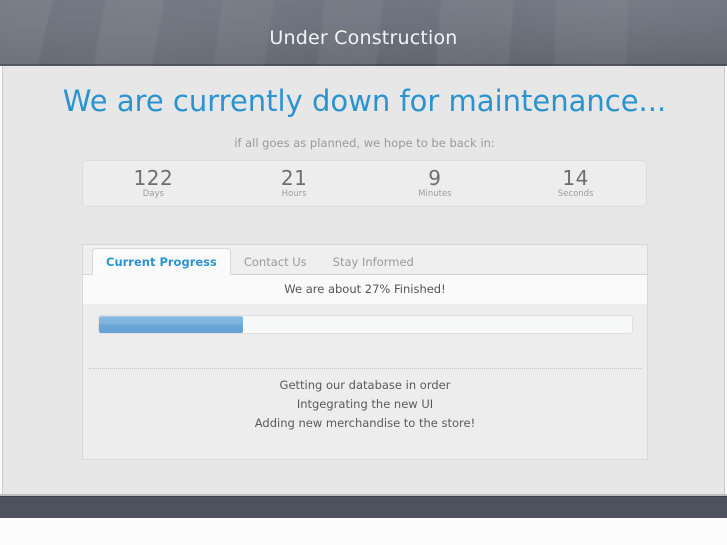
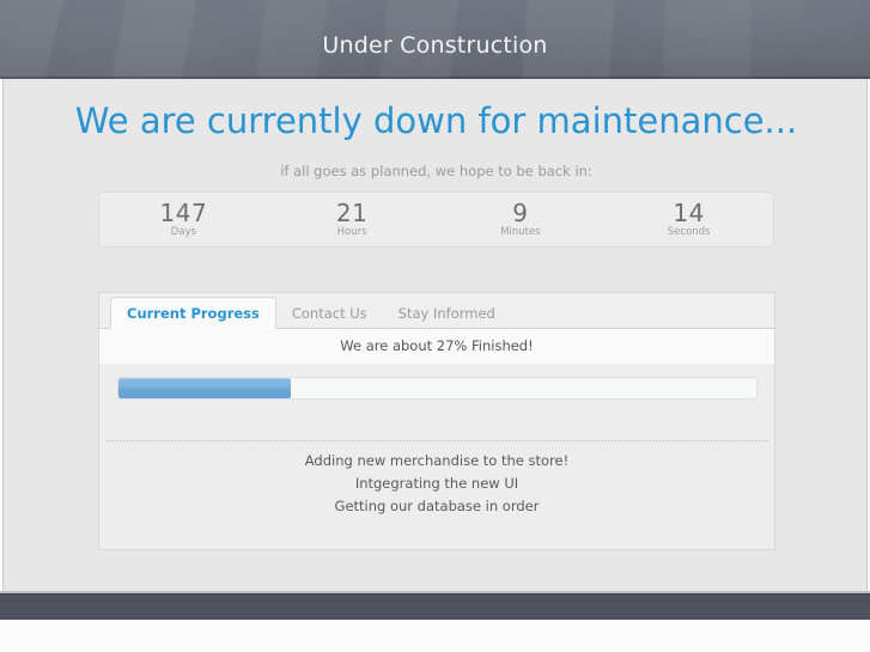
  Under Construction
  We are currently down for maintenance...
  if all goes as planned, we hope to be back in:
- 122
+ 147
  Days
  21
  Hours
  9
  Minutes
  14
  Seconds
  Current Progress
  Contact Us
  Stay Informed
  We are about 27% Finished!
- Getting our database in order
+ Adding new merchandise to the store!
  Intgegrating the new UI
- Adding new merchandise to the store!
+ Getting our database in order
